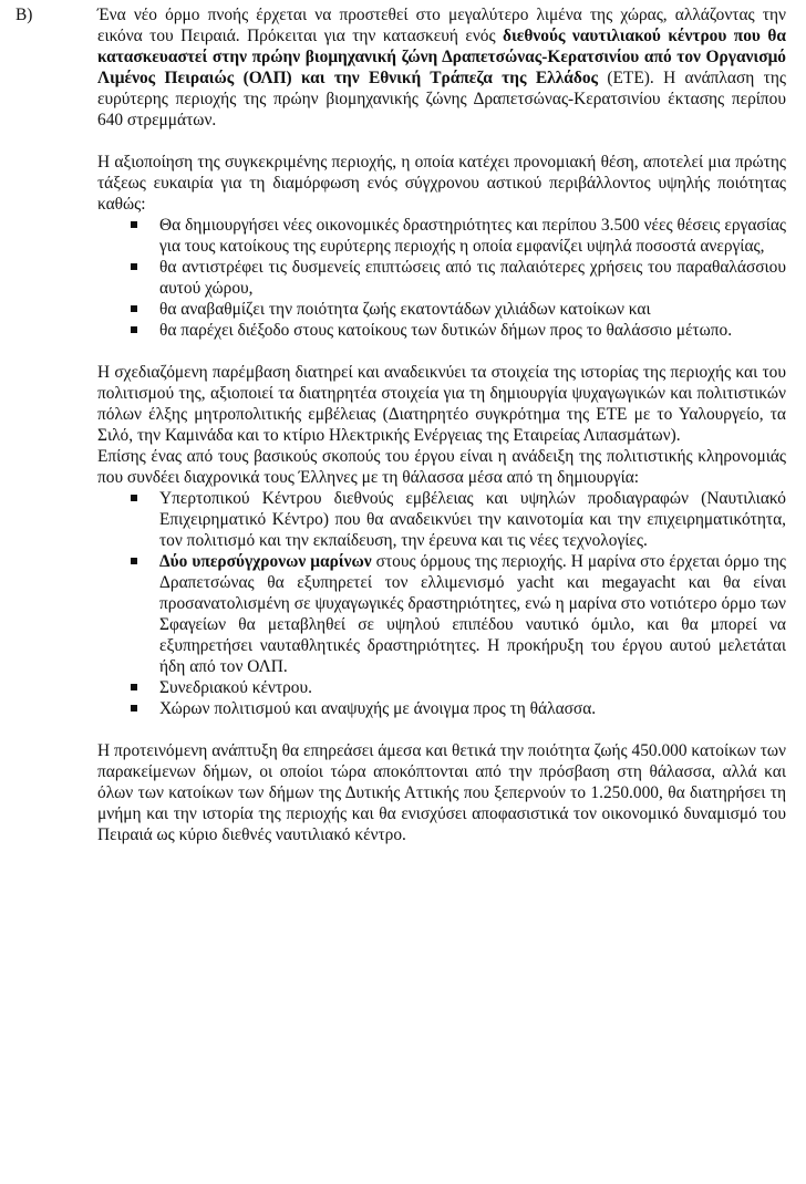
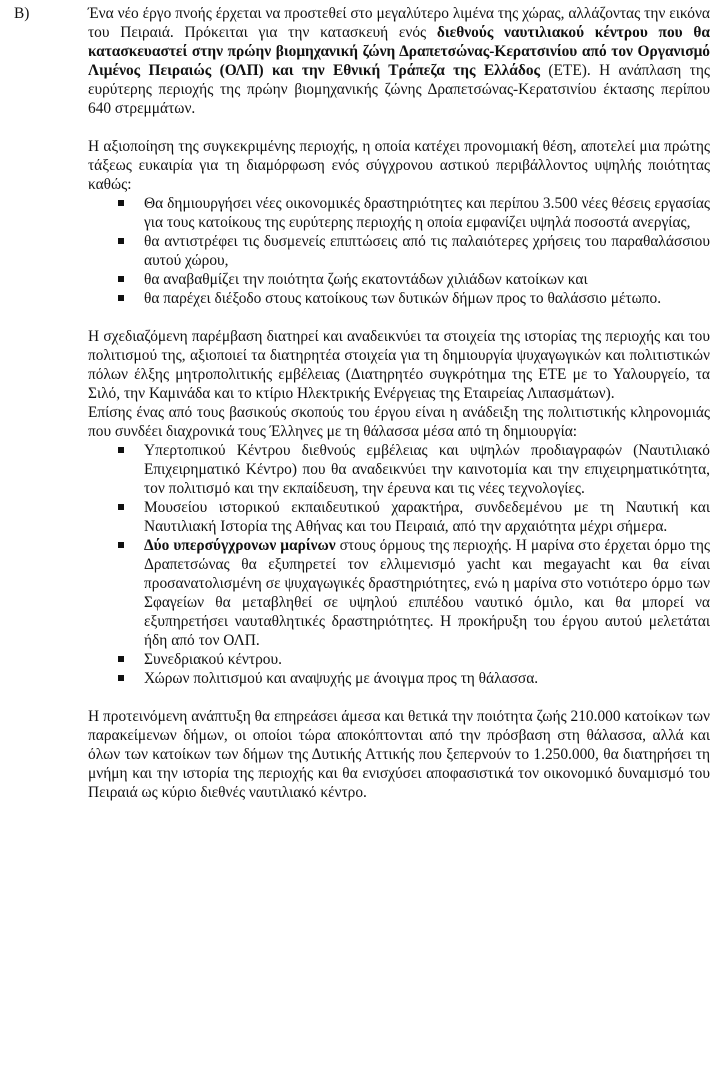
  B)
- Ένα νέο όρμο πνοής έρχεται να προστεθεί στο μεγαλύτερο λιμένα της χώρας, αλλάζοντας την εικόνα του Πειραιά. Πρόκειται για την κατασκευή ενός διεθνούς ναυτιλιακού κέντρου που θα κατασκευαστεί στην πρώην βιομηχανική ζώνη Δραπετσώνας-Κερατσινίου από τον Οργανισμό Λιμένος Πειραιώς (ΟΛΠ) και την Εθνική Τράπεζα της Ελλάδος (ΕΤΕ). Η ανάπλαση της ευρύτερης περιοχής της πρώην βιομηχανικής ζώνης Δραπετσώνας-Κερατσινίου έκτασης περίπου 640 στρεμμάτων.
+ Ένα νέο έργο πνοής έρχεται να προστεθεί στο μεγαλύτερο λιμένα της χώρας, αλλάζοντας την εικόνα του Πειραιά. Πρόκειται για την κατασκευή ενός διεθνούς ναυτιλιακού κέντρου που θα κατασκευαστεί στην πρώην βιομηχανική ζώνη Δραπετσώνας-Κερατσινίου από τον Οργανισμό Λιμένος Πειραιώς (ΟΛΠ) και την Εθνική Τράπεζα της Ελλάδος (ΕΤΕ). Η ανάπλαση της ευρύτερης περιοχής της πρώην βιομηχανικής ζώνης Δραπετσώνας-Κερατσινίου έκτασης περίπου 640 στρεμμάτων.
  Η αξιοποίηση της συγκεκριμένης περιοχής, η οποία κατέχει προνομιακή θέση, αποτελεί μια πρώτης τάξεως ευκαιρία για τη διαμόρφωση ενός σύγχρονου αστικού περιβάλλοντος υψηλής ποιότητας καθώς:
  Θα δημιουργήσει νέες οικονομικές δραστηριότητες και περίπου 3.500 νέες θέσεις εργασίας για τους κατοίκους της ευρύτερης περιοχής η οποία εμφανίζει υψηλά ποσοστά ανεργίας,
  θα αντιστρέφει τις δυσμενείς επιπτώσεις από τις παλαιότερες χρήσεις του παραθαλάσσιου αυτού χώρου,
  θα αναβαθμίζει την ποιότητα ζωής εκατοντάδων χιλιάδων κατοίκων και
  θα παρέχει διέξοδο στους κατοίκους των δυτικών δήμων προς το θαλάσσιο μέτωπο.
  Η σχεδιαζόμενη παρέμβαση διατηρεί και αναδεικνύει τα στοιχεία της ιστορίας της περιοχής και του πολιτισμού της, αξιοποιεί τα διατηρητέα στοιχεία για τη δημιουργία ψυχαγωγικών και πολιτιστικών πόλων έλξης μητροπολιτικής εμβέλειας (Διατηρητέο συγκρότημα της ΕΤΕ με το Υαλουργείο, τα Σιλό, την Καμινάδα και το κτίριο Ηλεκτρικής Ενέργειας της Εταιρείας Λιπασμάτων).
  Επίσης ένας από τους βασικούς σκοπούς του έργου είναι η ανάδειξη της πολιτιστικής κληρονομιάς που συνδέει διαχρονικά τους Έλληνες με τη θάλασσα μέσα από τη δημιουργία:
  Υπερτοπικού Κέντρου διεθνούς εμβέλειας και υψηλών προδιαγραφών (Ναυτιλιακό Επιχειρηματικό Κέντρο) που θα αναδεικνύει την καινοτομία και την επιχειρηματικότητα, τον πολιτισμό και την εκπαίδευση, την έρευνα και τις νέες τεχνολογίες.
+ Μουσείου ιστορικού εκπαιδευτικού χαρακτήρα, συνδεδεμένου με τη Ναυτική και Ναυτιλιακή Ιστορία της Αθήνας και του Πειραιά, από την αρχαιότητα μέχρι σήμερα.
  Δύο υπερσύγχρονων μαρίνων στους όρμους της περιοχής. Η μαρίνα στο έρχεται όρμο της Δραπετσώνας θα εξυπηρετεί τον ελλιμενισμό yacht και megayacht και θα είναι προσανατολισμένη σε ψυχαγωγικές δραστηριότητες, ενώ η μαρίνα στο νοτιότερο όρμο των Σφαγείων θα μεταβληθεί σε υψηλού επιπέδου ναυτικό όμιλο, και θα μπορεί να εξυπηρετήσει ναυταθλητικές δραστηριότητες. Η προκήρυξη του έργου αυτού μελετάται ήδη από τον ΟΛΠ.
  Συνεδριακού κέντρου.
  Χώρων πολιτισμού και αναψυχής με άνοιγμα προς τη θάλασσα.
- Η προτεινόμενη ανάπτυξη θα επηρεάσει άμεσα και θετικά την ποιότητα ζωής 450.000 κατοίκων των παρακείμενων δήμων, οι οποίοι τώρα αποκόπτονται από την πρόσβαση στη θάλασσα, αλλά και όλων των κατοίκων των δήμων της Δυτικής Αττικής που ξεπερνούν το 1.250.000, θα διατηρήσει τη μνήμη και την ιστορία της περιοχής και θα ενισχύσει αποφασιστικά τον οικονομικό δυναμισμό του Πειραιά ως κύριο διεθνές ναυτιλιακό κέντρο.
+ Η προτεινόμενη ανάπτυξη θα επηρεάσει άμεσα και θετικά την ποιότητα ζωής 210.000 κατοίκων των παρακείμενων δήμων, οι οποίοι τώρα αποκόπτονται από την πρόσβαση στη θάλασσα, αλλά και όλων των κατοίκων των δήμων της Δυτικής Αττικής που ξεπερνούν το 1.250.000, θα διατηρήσει τη μνήμη και την ιστορία της περιοχής και θα ενισχύσει αποφασιστικά τον οικονομικό δυναμισμό του Πειραιά ως κύριο διεθνές ναυτιλιακό κέντρο.
